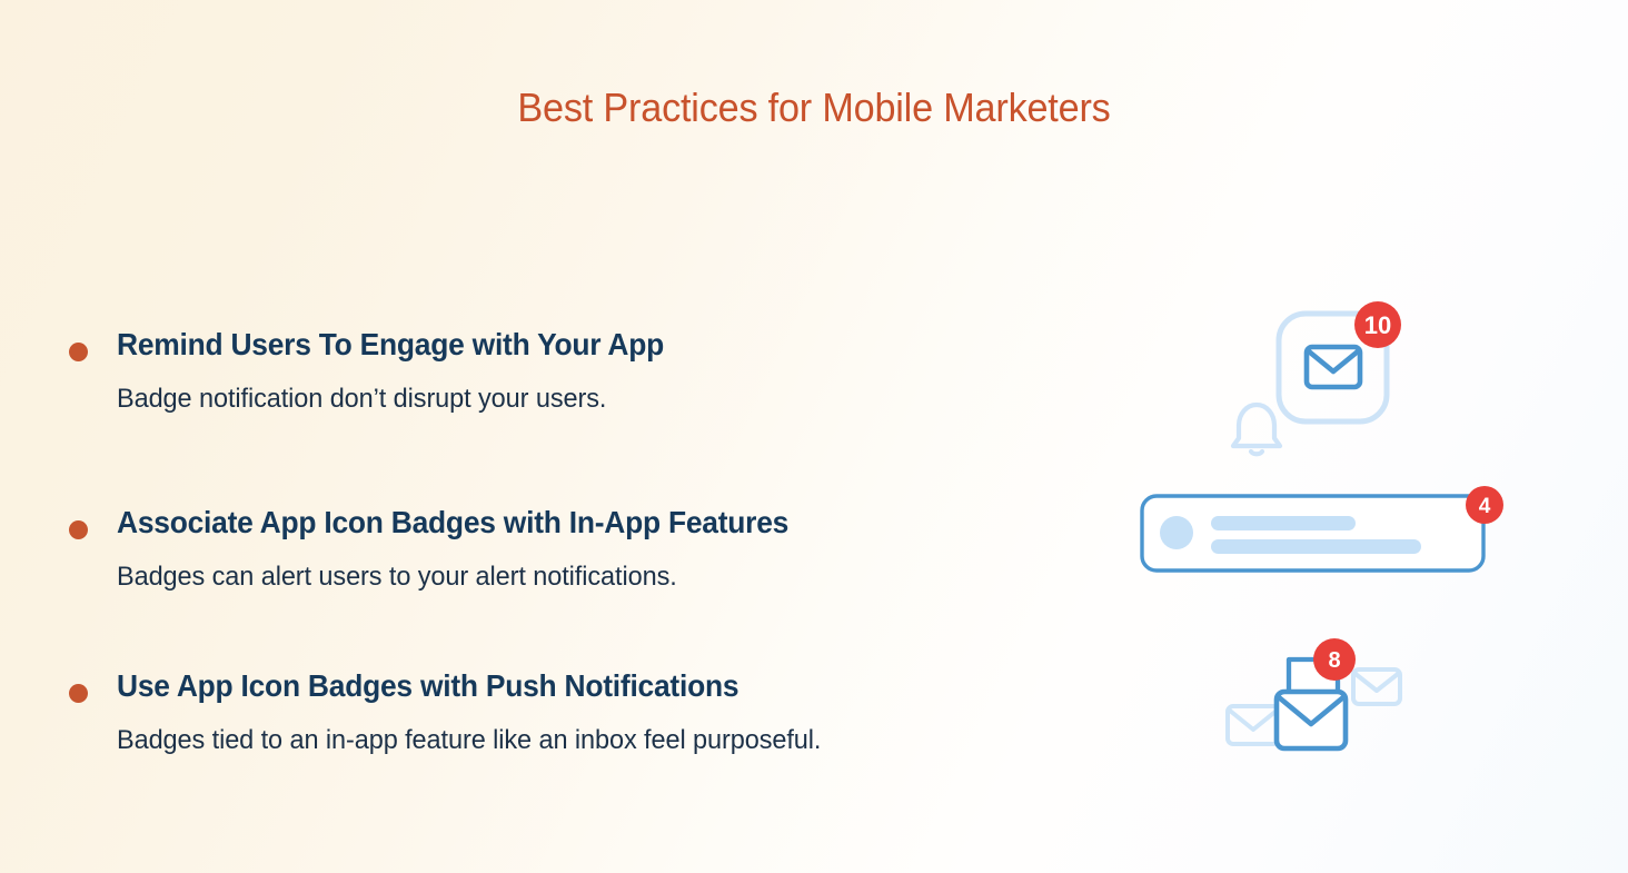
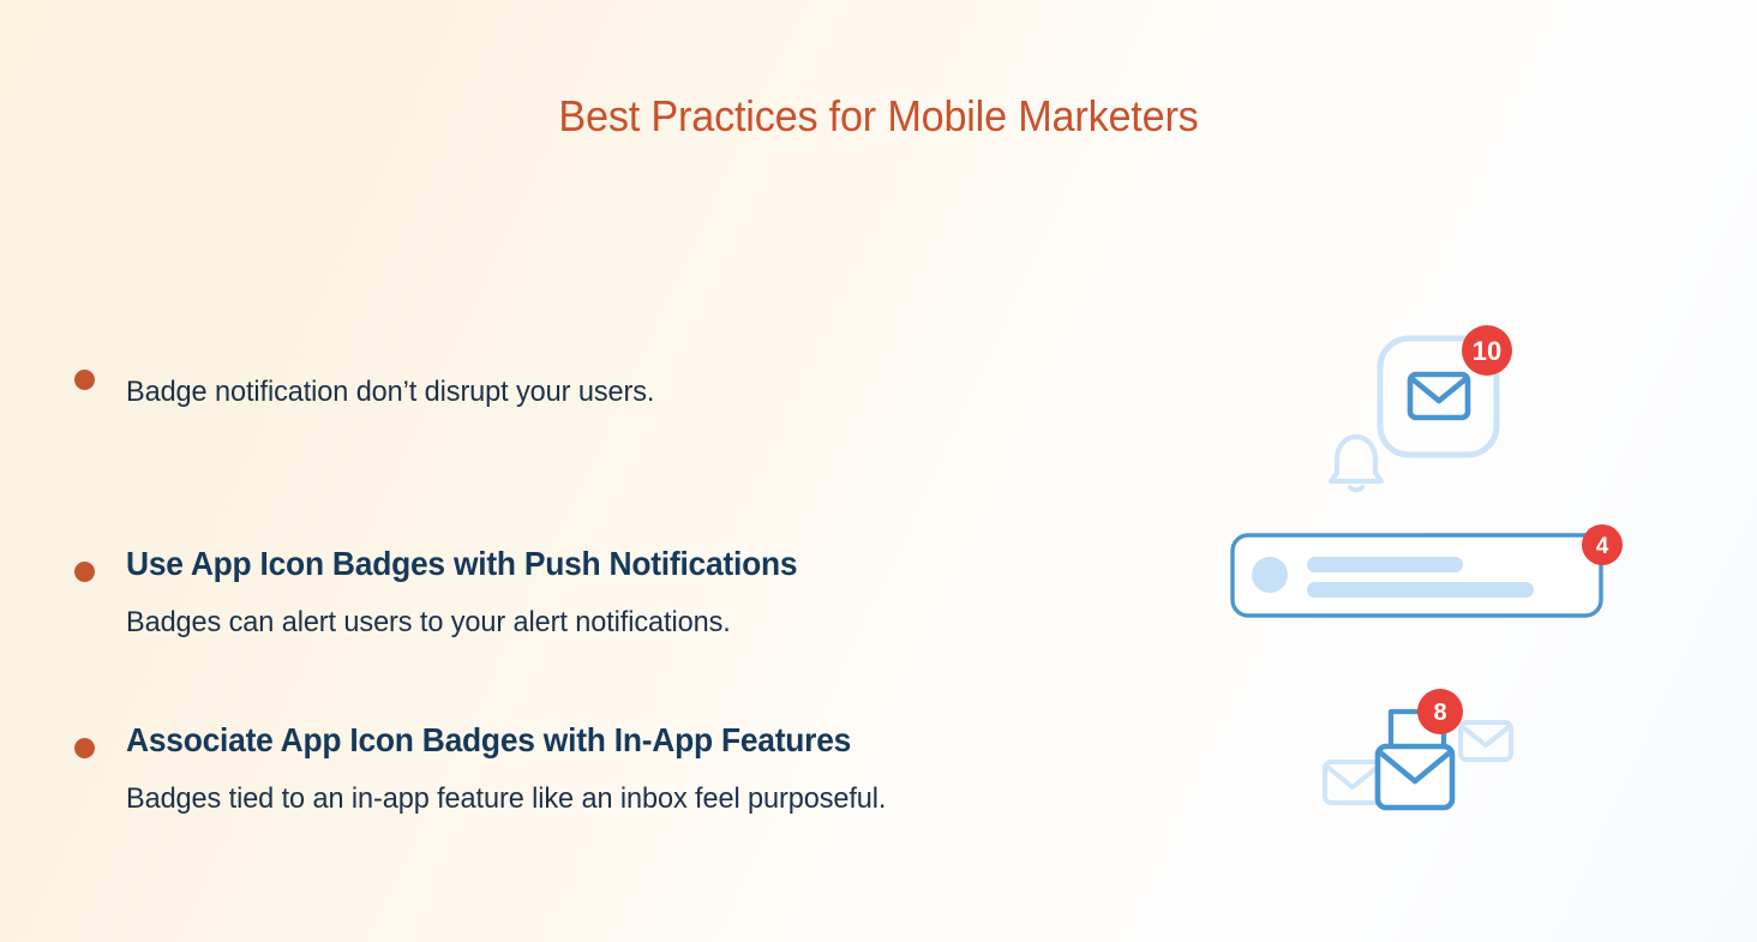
  Best Practices for Mobile Marketers
- Remind Users To Engage with Your App
  Badge notification don’t disrupt your users.
  10
- Associate App Icon Badges with In-App Features
+ Use App Icon Badges with Push Notifications
  Badges can alert users to your alert notifications.
  4
- Use App Icon Badges with Push Notifications
+ Associate App Icon Badges with In-App Features
  Badges tied to an in-app feature like an inbox feel purposeful.
  8
